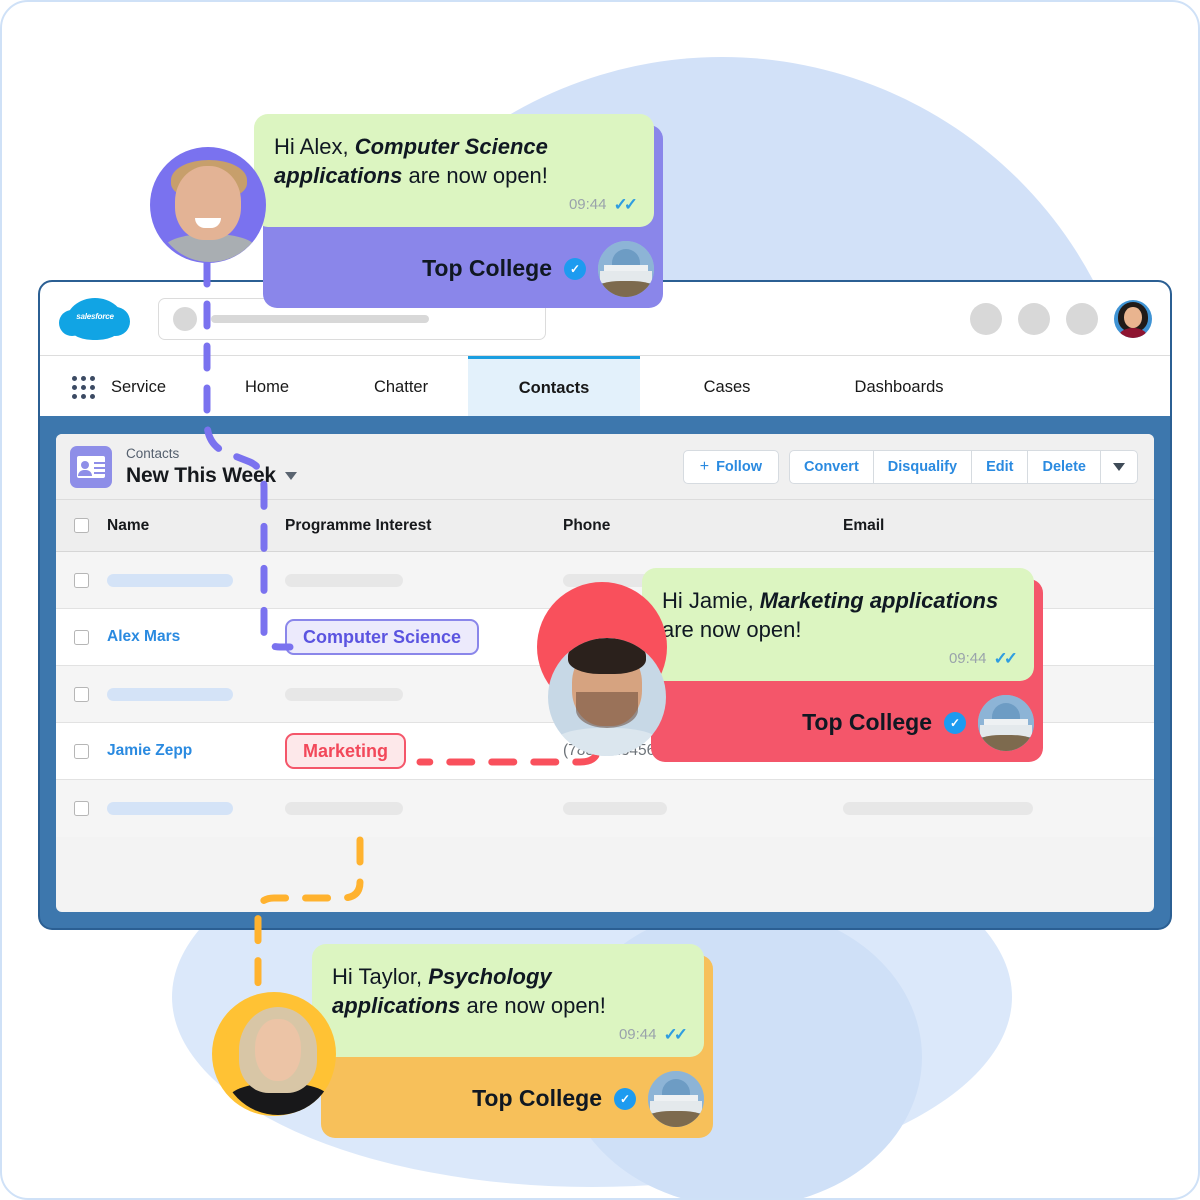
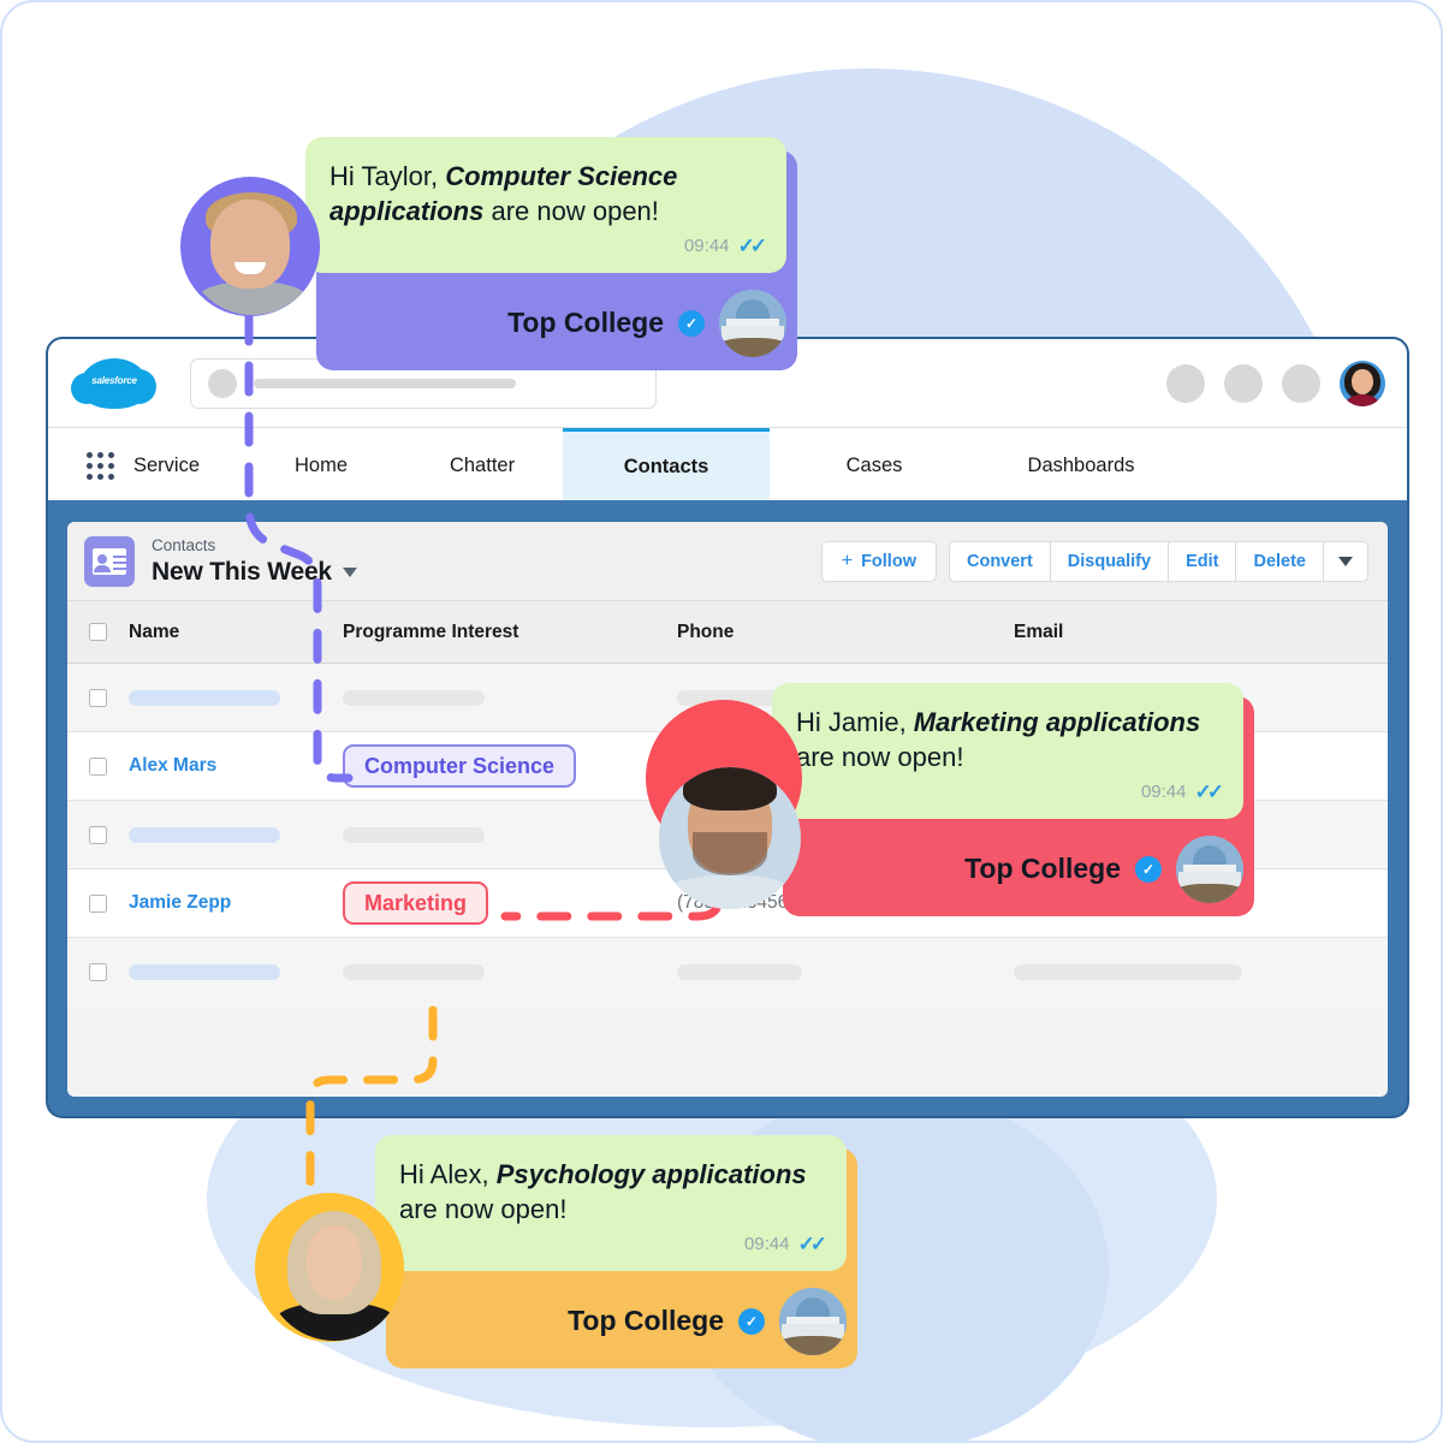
  salesforce
  Service
  Home
  Chatter
  Contacts
  Cases
  Dashboards
  Contacts
  New This Week
  +
  Follow
  Convert
  Disqualify
  Edit
  Delete
  Name
  Programme Interest
  Phone
  Email
  Alex Mars
  Computer Science
  Jamie Zepp
  Marketing
- Hi Alex, Computer Science applications are now open!
+ Hi Taylor, Computer Science applications are now open!
  09:44
  ✓✓
  Top College
  ✓
  Hi Jamie, Marketing applications are now open!
  09:44
  ✓✓
  Top College
  ✓
- Hi Taylor, Psychology applications are now open!
+ Hi Alex, Psychology applications are now open!
  09:44
  ✓✓
  Top College
  ✓
